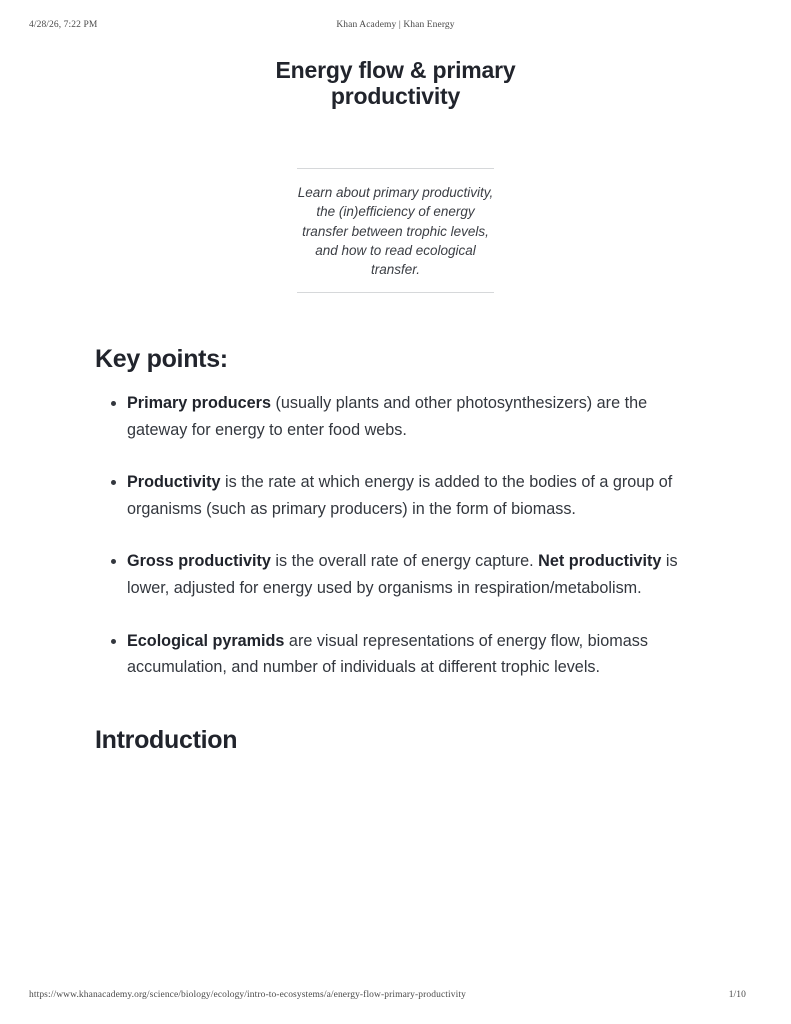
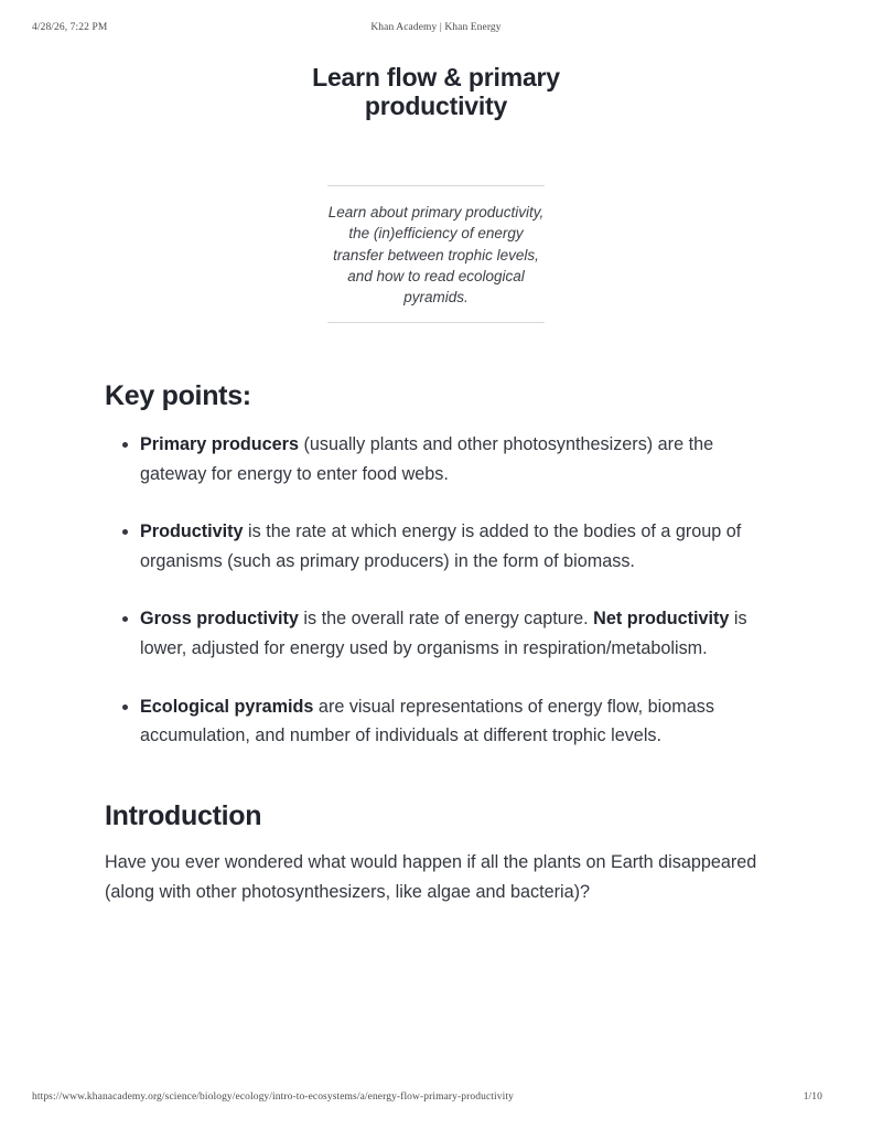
  4/28/26, 7:22 PM
  Khan Academy | Khan Energy
  https://www.khanacademy.org/science/biology/ecology/intro-to-ecosystems/a/energy-flow-primary-productivity
  1/10
- Energy flow & primary productivity
+ Learn flow & primary productivity
- Learn about primary productivity, the (in)efficiency of energy transfer between trophic levels, and how to read ecological transfer.
+ Learn about primary productivity, the (in)efficiency of energy transfer between trophic levels, and how to read ecological pyramids.
  Key points:
  Primary producers (usually plants and other photosynthesizers) are the gateway for energy to enter food webs.
  Productivity is the rate at which energy is added to the bodies of a group of organisms (such as primary producers) in the form of biomass.
  Gross productivity is the overall rate of energy capture. Net productivity is lower, adjusted for energy used by organisms in respiration/metabolism.
  Ecological pyramids are visual representations of energy flow, biomass accumulation, and number of individuals at different trophic levels.
  Introduction
+ Have you ever wondered what would happen if all the plants on Earth disappeared (along with other photosynthesizers, like algae and bacteria)?
